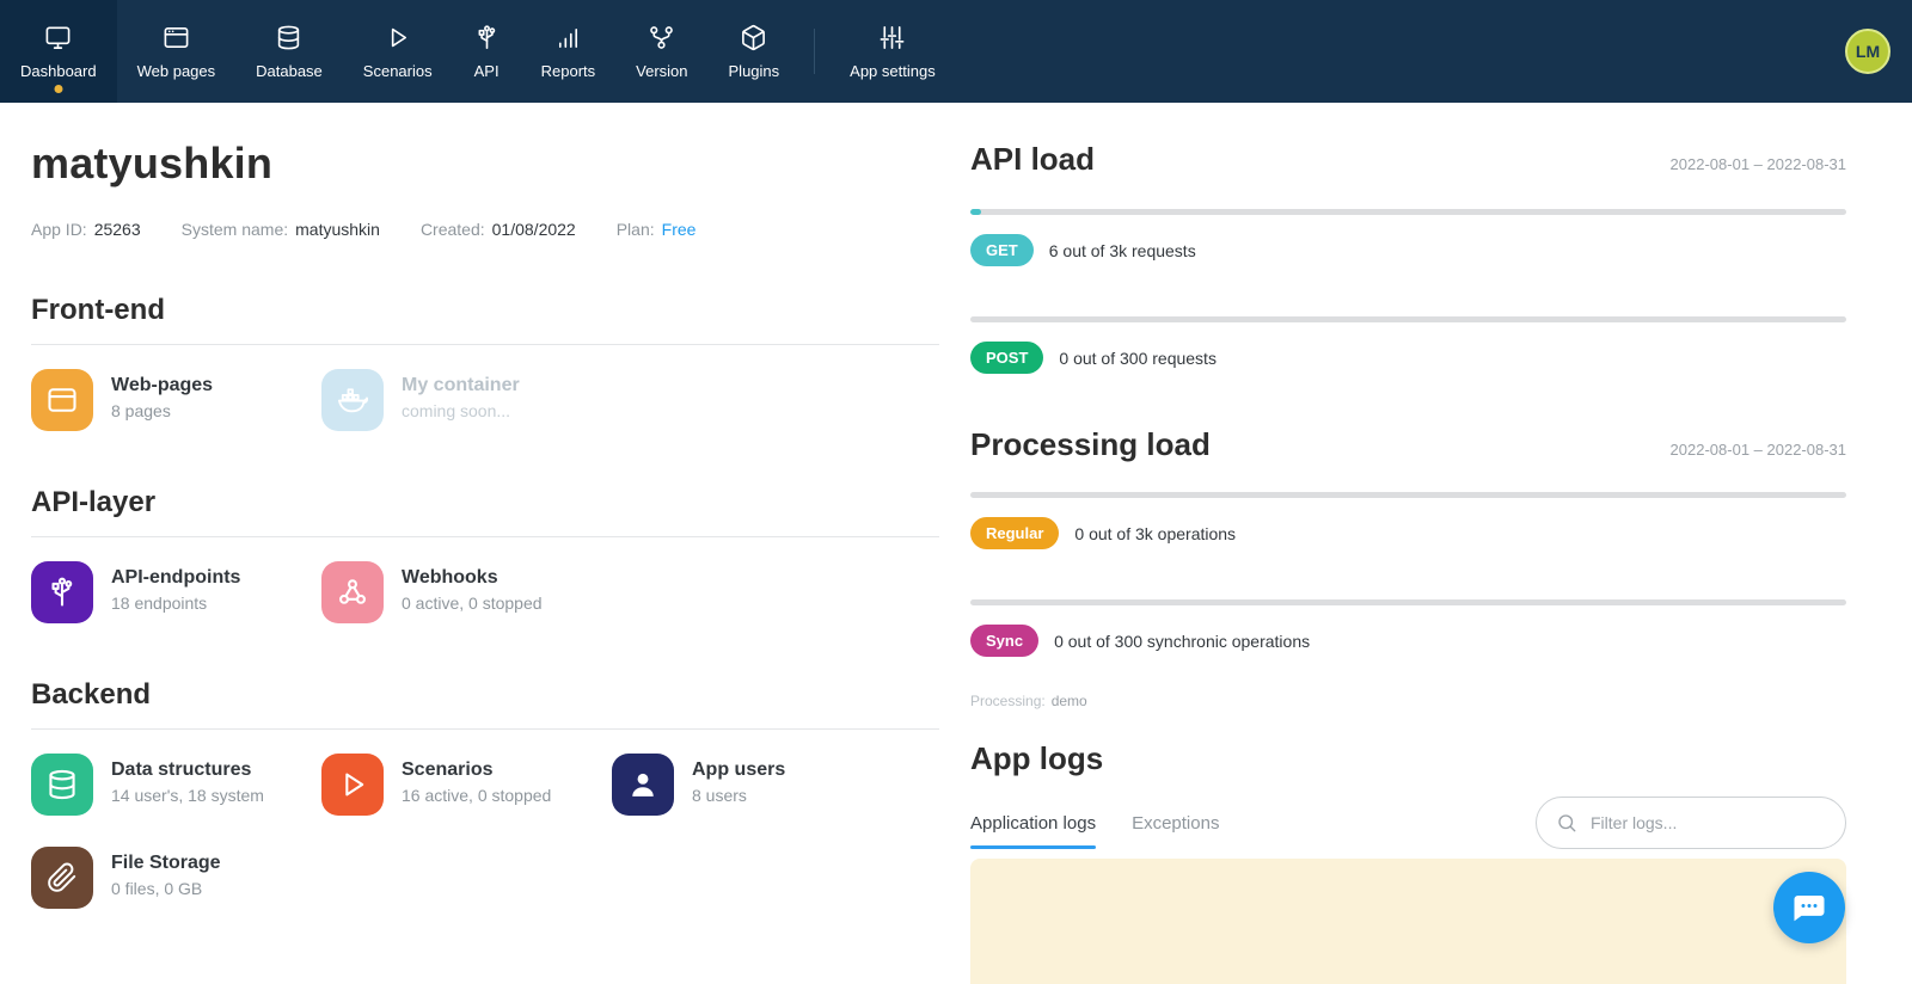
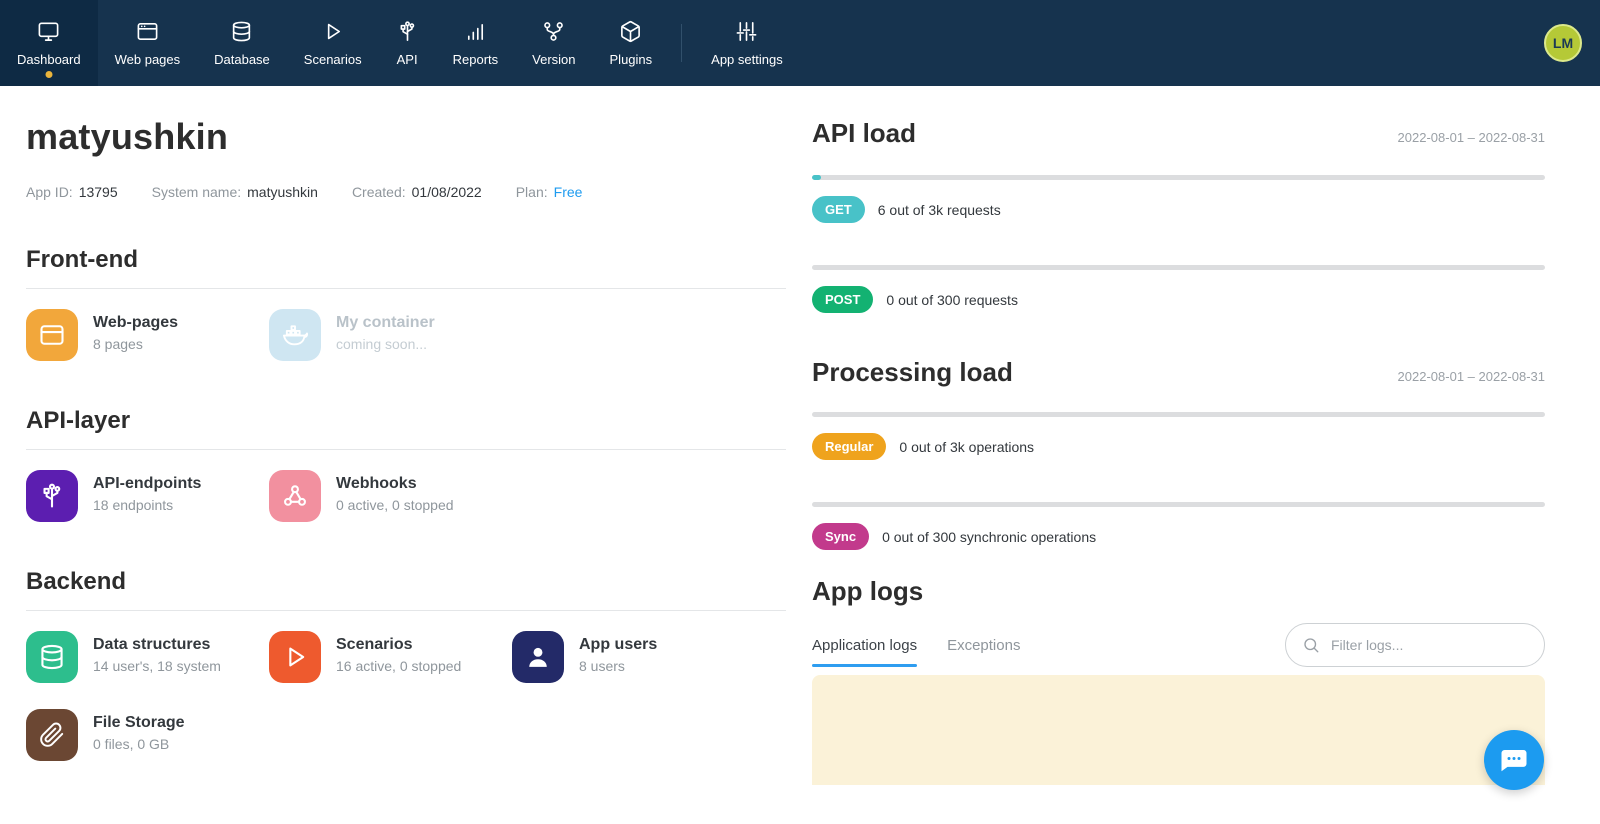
  Dashboard
  Web pages
  Database
  Scenarios
  API
  Reports
  Version
  Plugins
  App settings
  LM
  matyushkin
- App ID: 25263
+ App ID: 13795
  System name: matyushkin
  Created: 01/08/2022
  Plan: Free
  Front-end
  Web-pages
  8 pages
  My container
  coming soon...
  API-layer
  API-endpoints
  18 endpoints
  Webhooks
  0 active, 0 stopped
  Backend
  Data structures
  14 user's, 18 system
  Scenarios
  16 active, 0 stopped
  App users
  8 users
  File Storage
  0 files, 0 GB
  API load
  2022-08-01 – 2022-08-31
  GET
  6 out of 3k requests
  POST
  0 out of 300 requests
  Processing load
  2022-08-01 – 2022-08-31
  Regular
  0 out of 3k operations
  Sync
  0 out of 300 synchronic operations
- Processing: demo
  App logs
  Application logs
  Exceptions
  Filter logs...
